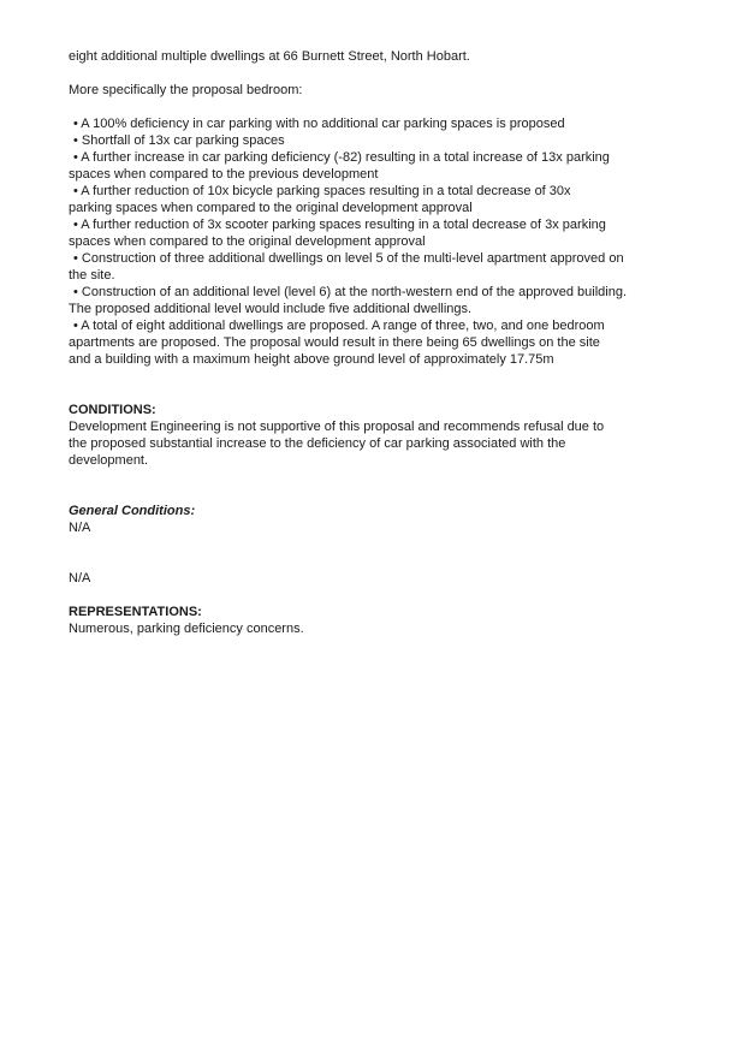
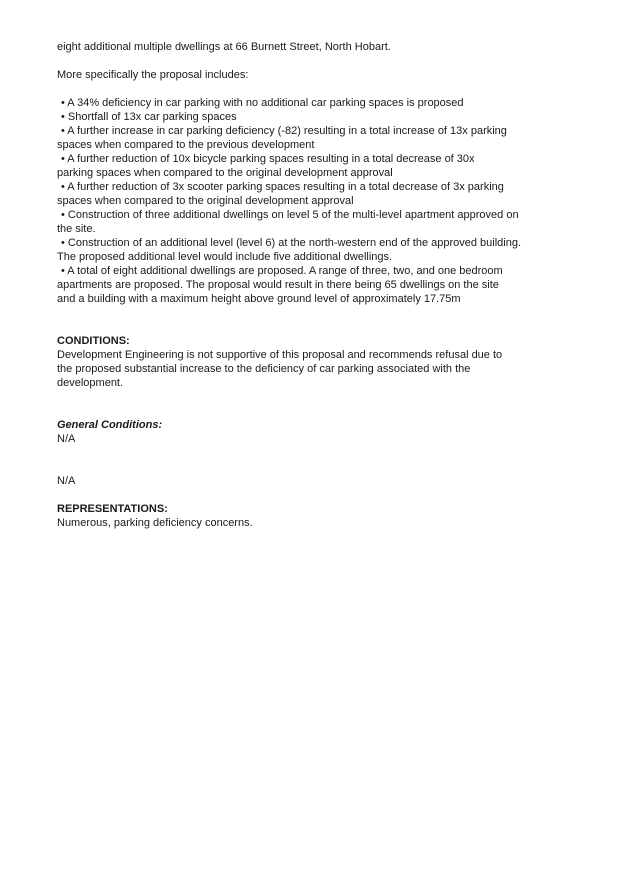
  eight additional multiple dwellings at 66 Burnett Street, North Hobart.
- More specifically the proposal bedroom:
+ More specifically the proposal includes:
- • A 100% deficiency in car parking with no additional car parking spaces is proposed
+ • A 34% deficiency in car parking with no additional car parking spaces is proposed
  • Shortfall of 13x car parking spaces
  • A further increase in car parking deficiency (-82) resulting in a total increase of 13x parking
  spaces when compared to the previous development
  • A further reduction of 10x bicycle parking spaces resulting in a total decrease of 30x
  parking spaces when compared to the original development approval
  • A further reduction of 3x scooter parking spaces resulting in a total decrease of 3x parking
  spaces when compared to the original development approval
  • Construction of three additional dwellings on level 5 of the multi-level apartment approved on
  the site.
  • Construction of an additional level (level 6) at the north-western end of the approved building.
  The proposed additional level would include five additional dwellings.
  • A total of eight additional dwellings are proposed. A range of three, two, and one bedroom
  apartments are proposed. The proposal would result in there being 65 dwellings on the site
  and a building with a maximum height above ground level of approximately 17.75m
  CONDITIONS:
  Development Engineering is not supportive of this proposal and recommends refusal due to
  the proposed substantial increase to the deficiency of car parking associated with the
  development.
  General Conditions:
  N/A
  N/A
  REPRESENTATIONS:
  Numerous, parking deficiency concerns.
